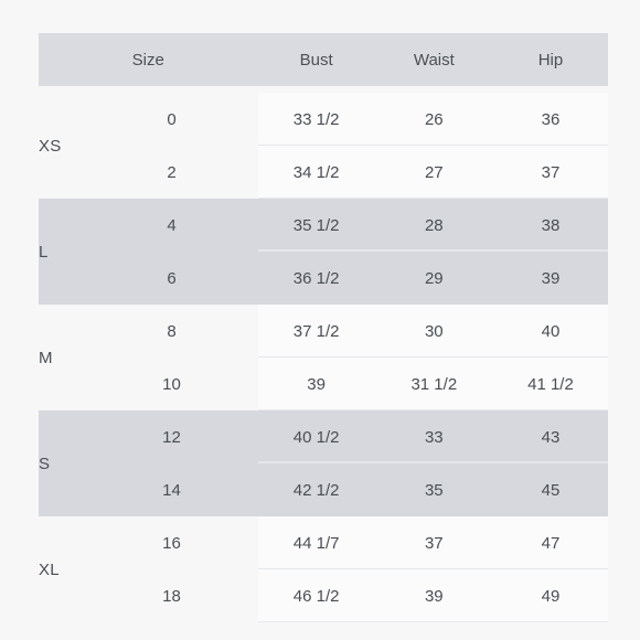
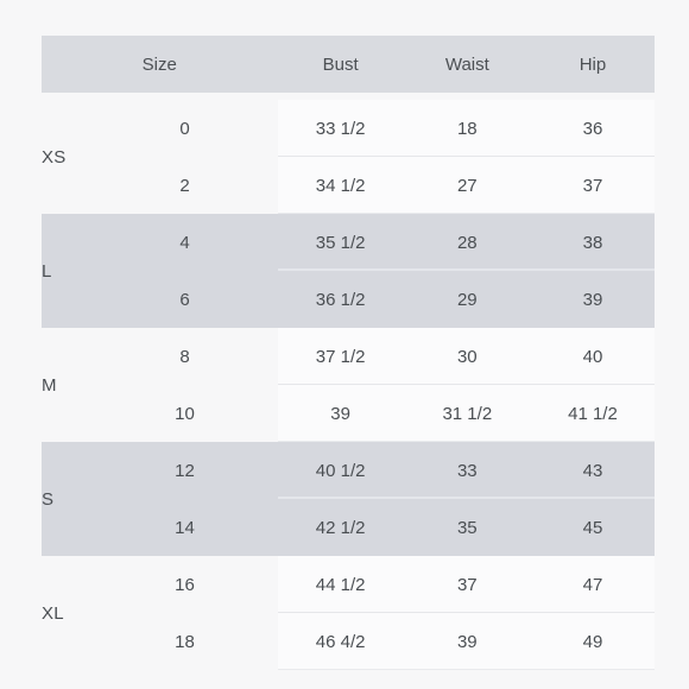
  Size	Bust	Waist	Hip
- XS	0	33 1/2	26	36
+ XS	0	33 1/2	18	36
  2	34 1/2	27	37
  L	4	35 1/2	28	38
  6	36 1/2	29	39
  M	8	37 1/2	30	40
  10	39	31 1/2	41 1/2
  S	12	40 1/2	33	43
  14	42 1/2	35	45
- XL	16	44 1/7	37	47
+ XL	16	44 1/2	37	47
- 18	46 1/2	39	49
+ 18	46 4/2	39	49
